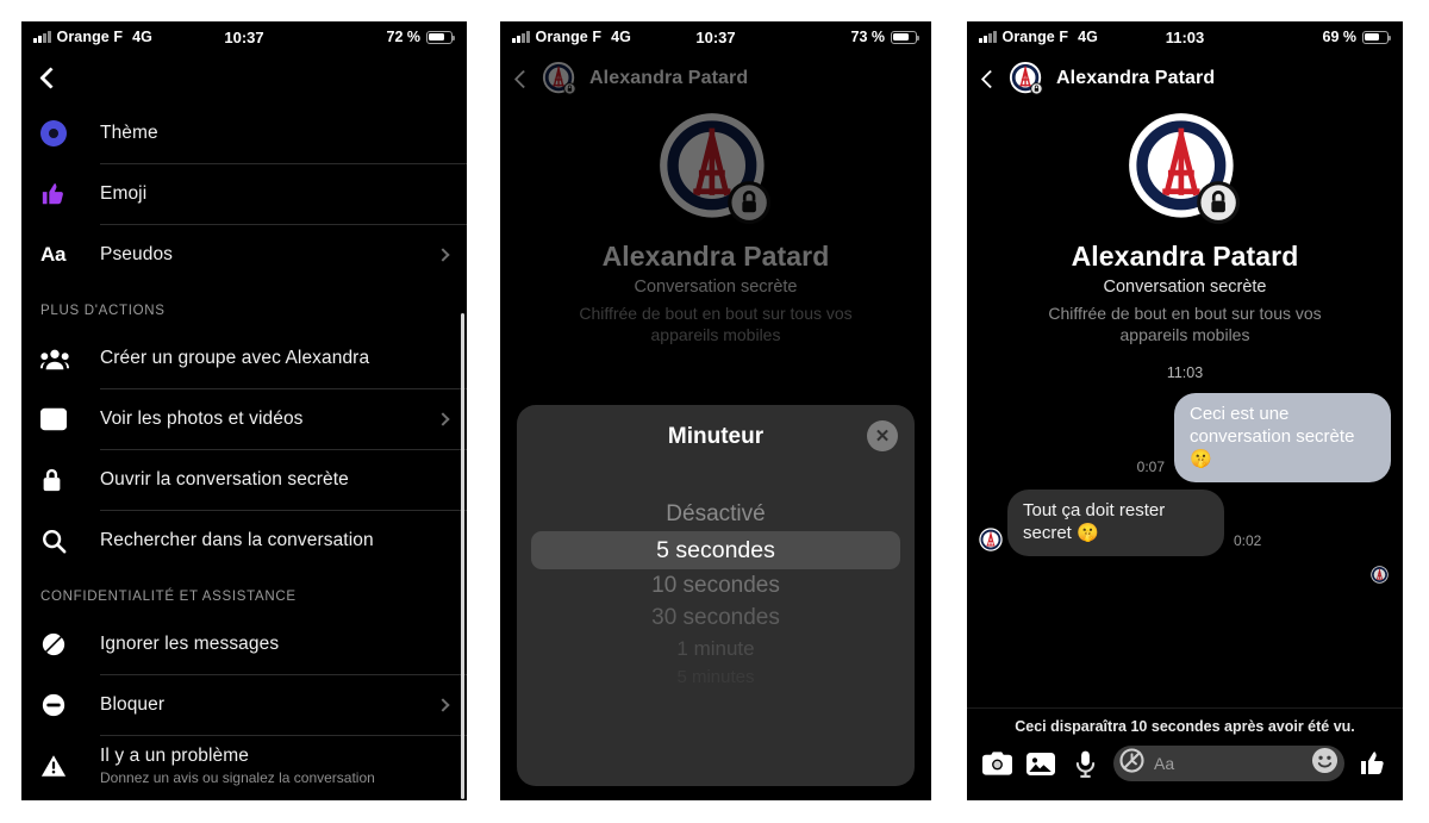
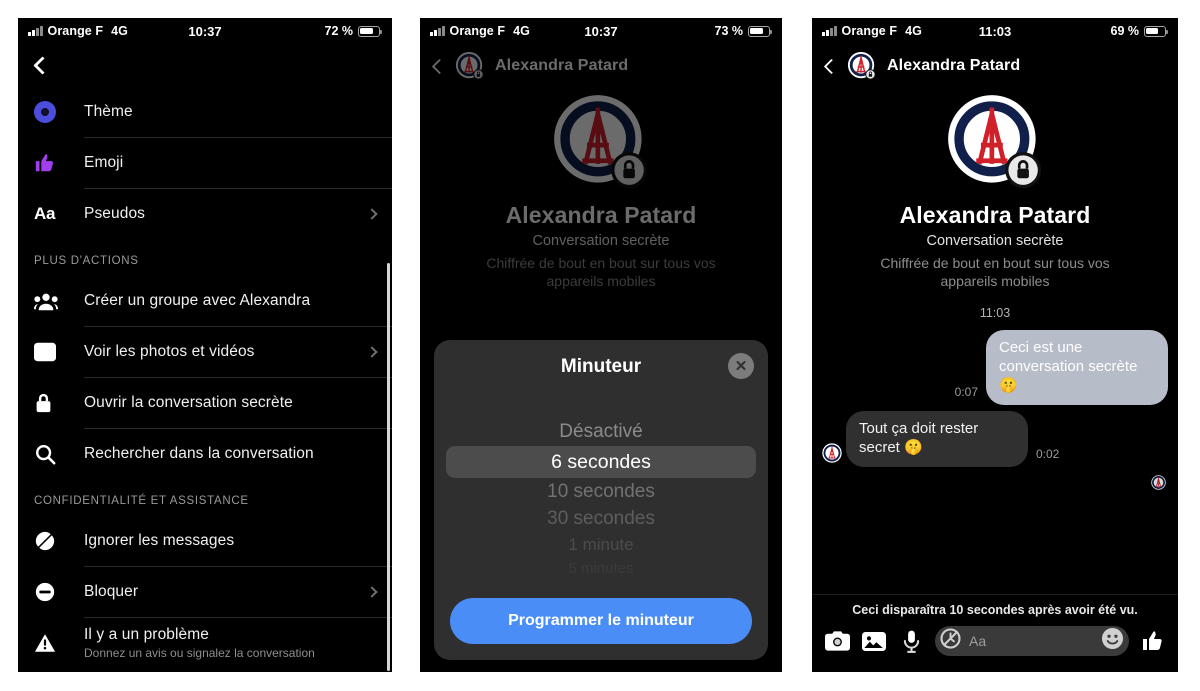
  Orange F
  4G
  10:37
  72 %
  Thème
  Emoji
  Aa
  Pseudos
  PLUS D'ACTIONS
  Créer un groupe avec Alexandra
  Voir les photos et vidéos
  Ouvrir la conversation secrète
  Rechercher dans la conversation
  CONFIDENTIALITÉ ET ASSISTANCE
  Ignorer les messages
  Bloquer
  Il y a un problème
  Donnez un avis ou signalez la conversation
  Orange F
  4G
  10:37
  73 %
  Alexandra Patard
  Alexandra Patard
  Conversation secrète
  Chiffrée de bout en bout sur tous vos appareils mobiles
  Minuteur
  ✕
  Désactivé
- 5 secondes
+ 6 secondes
  10 secondes
  30 secondes
  1 minute
+ Programmer le minuteur
  Orange F
  4G
  11:03
  69 %
  Alexandra Patard
  Alexandra Patard
  Conversation secrète
  Chiffrée de bout en bout sur tous vos appareils mobiles
  11:03
  0:07
  Ceci est une conversation secrète 🤫
  Tout ça doit rester secret 🤫
  0:02
  Ceci disparaîtra 10 secondes après avoir été vu.
  Aa
